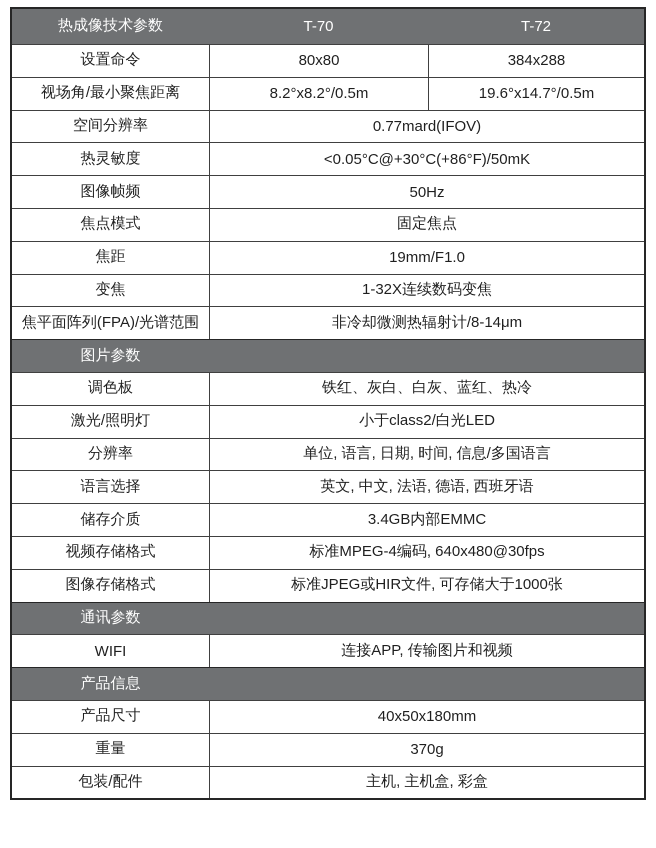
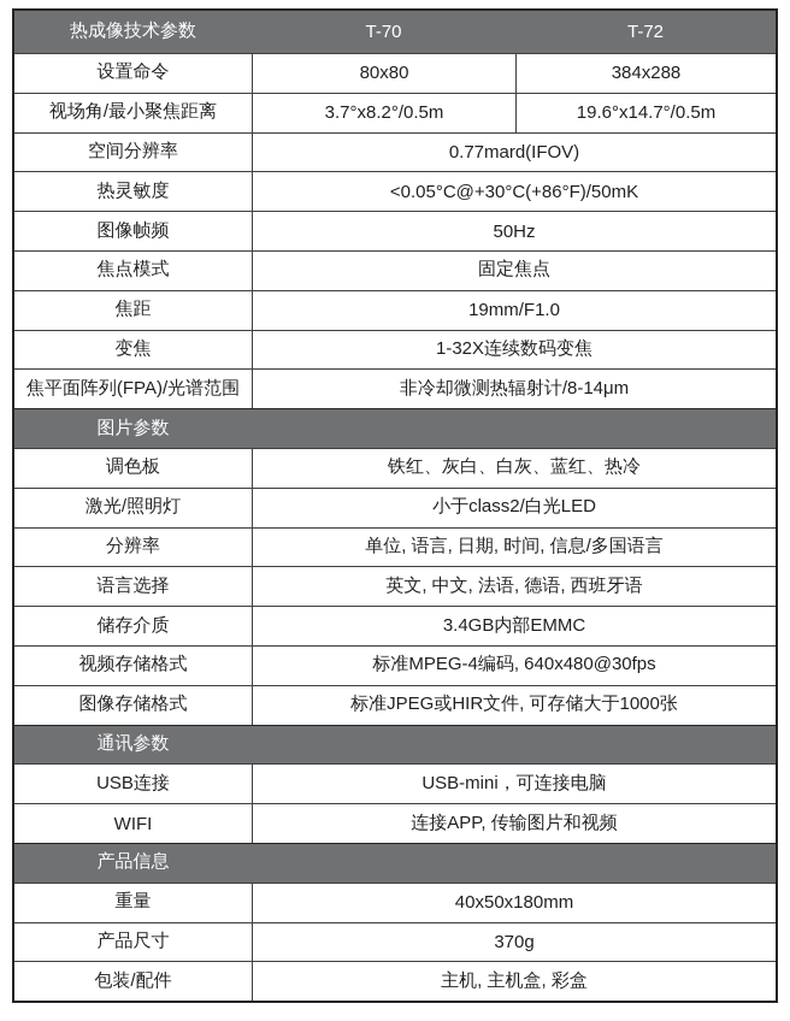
  热成像技术参数
  T-70
  T-72
  设置命令
  80x80
  384x288
  视场角/最小聚焦距离
- 8.2°x8.2°/0.5m
+ 3.7°x8.2°/0.5m
  19.6°x14.7°/0.5m
  空间分辨率
  0.77mard(IFOV)
  热灵敏度
  <0.05°C@+30°C(+86°F)/50mK
  图像帧频
  50Hz
  焦点模式
  固定焦点
  焦距
  19mm/F1.0
  变焦
  1-32X连续数码变焦
  焦平面阵列(FPA)/光谱范围
  非冷却微测热辐射计/8-14μm
  图片参数
  调色板
  铁红、灰白、白灰、蓝红、热冷
  激光/照明灯
  小于class2/白光LED
  分辨率
  单位, 语言, 日期, 时间, 信息/多国语言
  语言选择
  英文, 中文, 法语, 德语, 西班牙语
  储存介质
  3.4GB内部EMMC
  视频存储格式
  标准MPEG-4编码, 640x480@30fps
  图像存储格式
  标准JPEG或HIR文件, 可存储大于1000张
  通讯参数
+ USB连接
+ USB-mini，可连接电脑
  WIFI
  连接APP, 传输图片和视频
  产品信息
- 产品尺寸
+ 重量
  40x50x180mm
- 重量
+ 产品尺寸
  370g
  包装/配件
  主机, 主机盒, 彩盒
